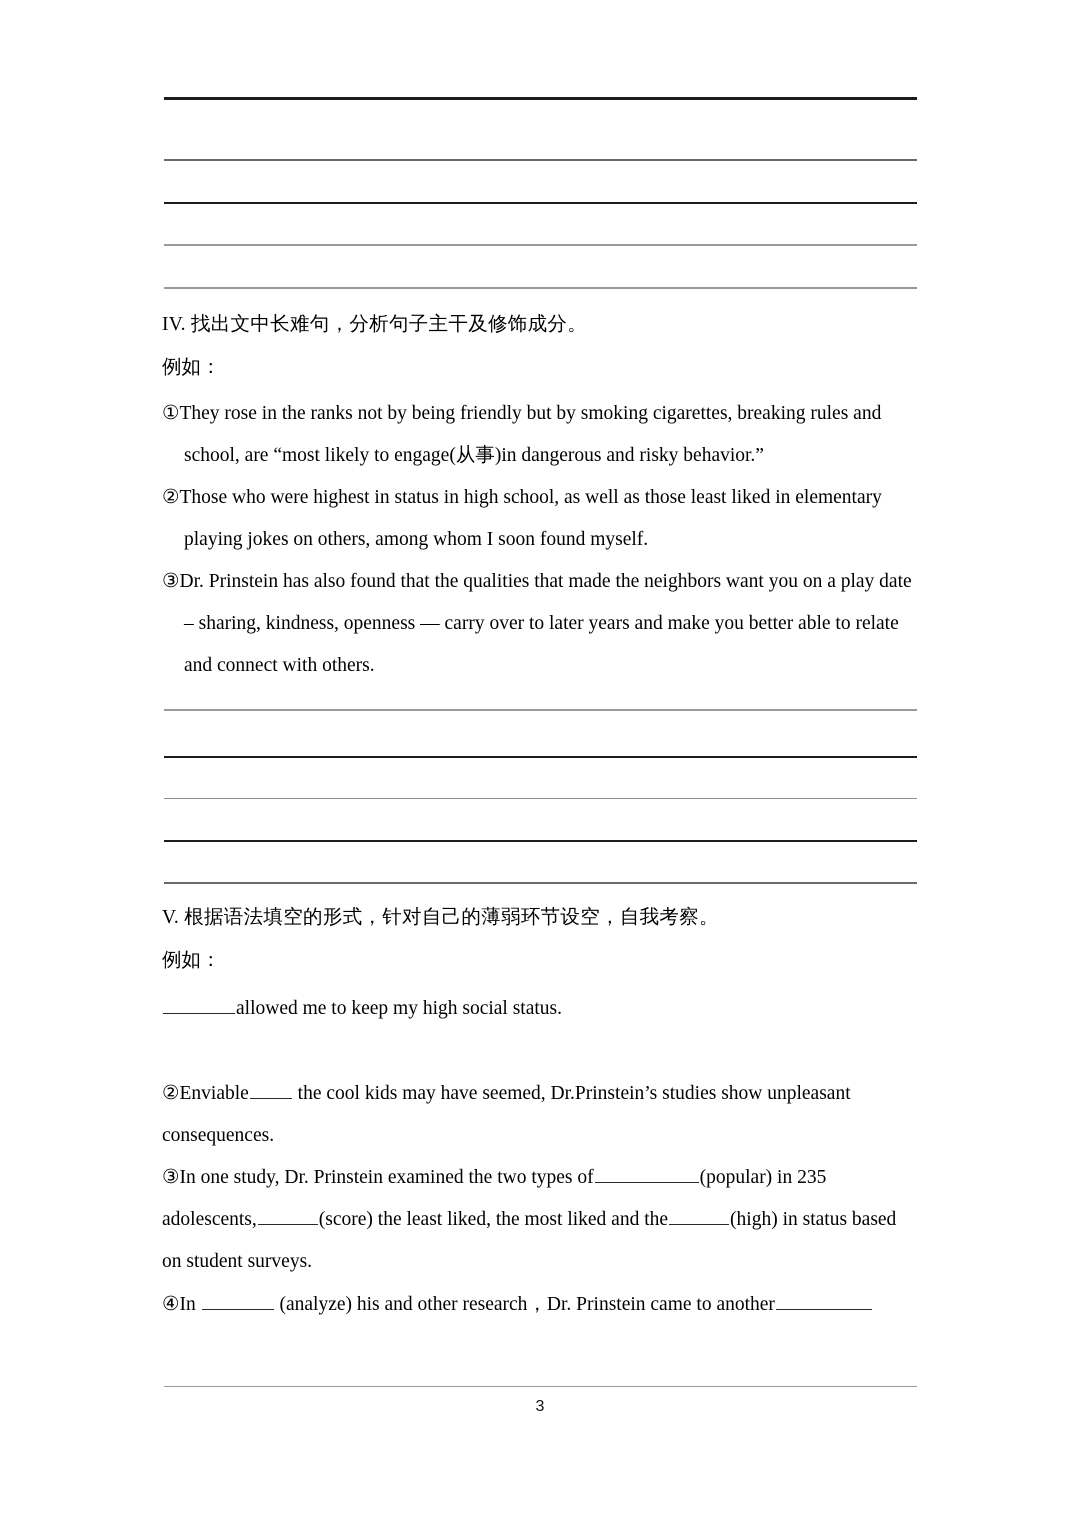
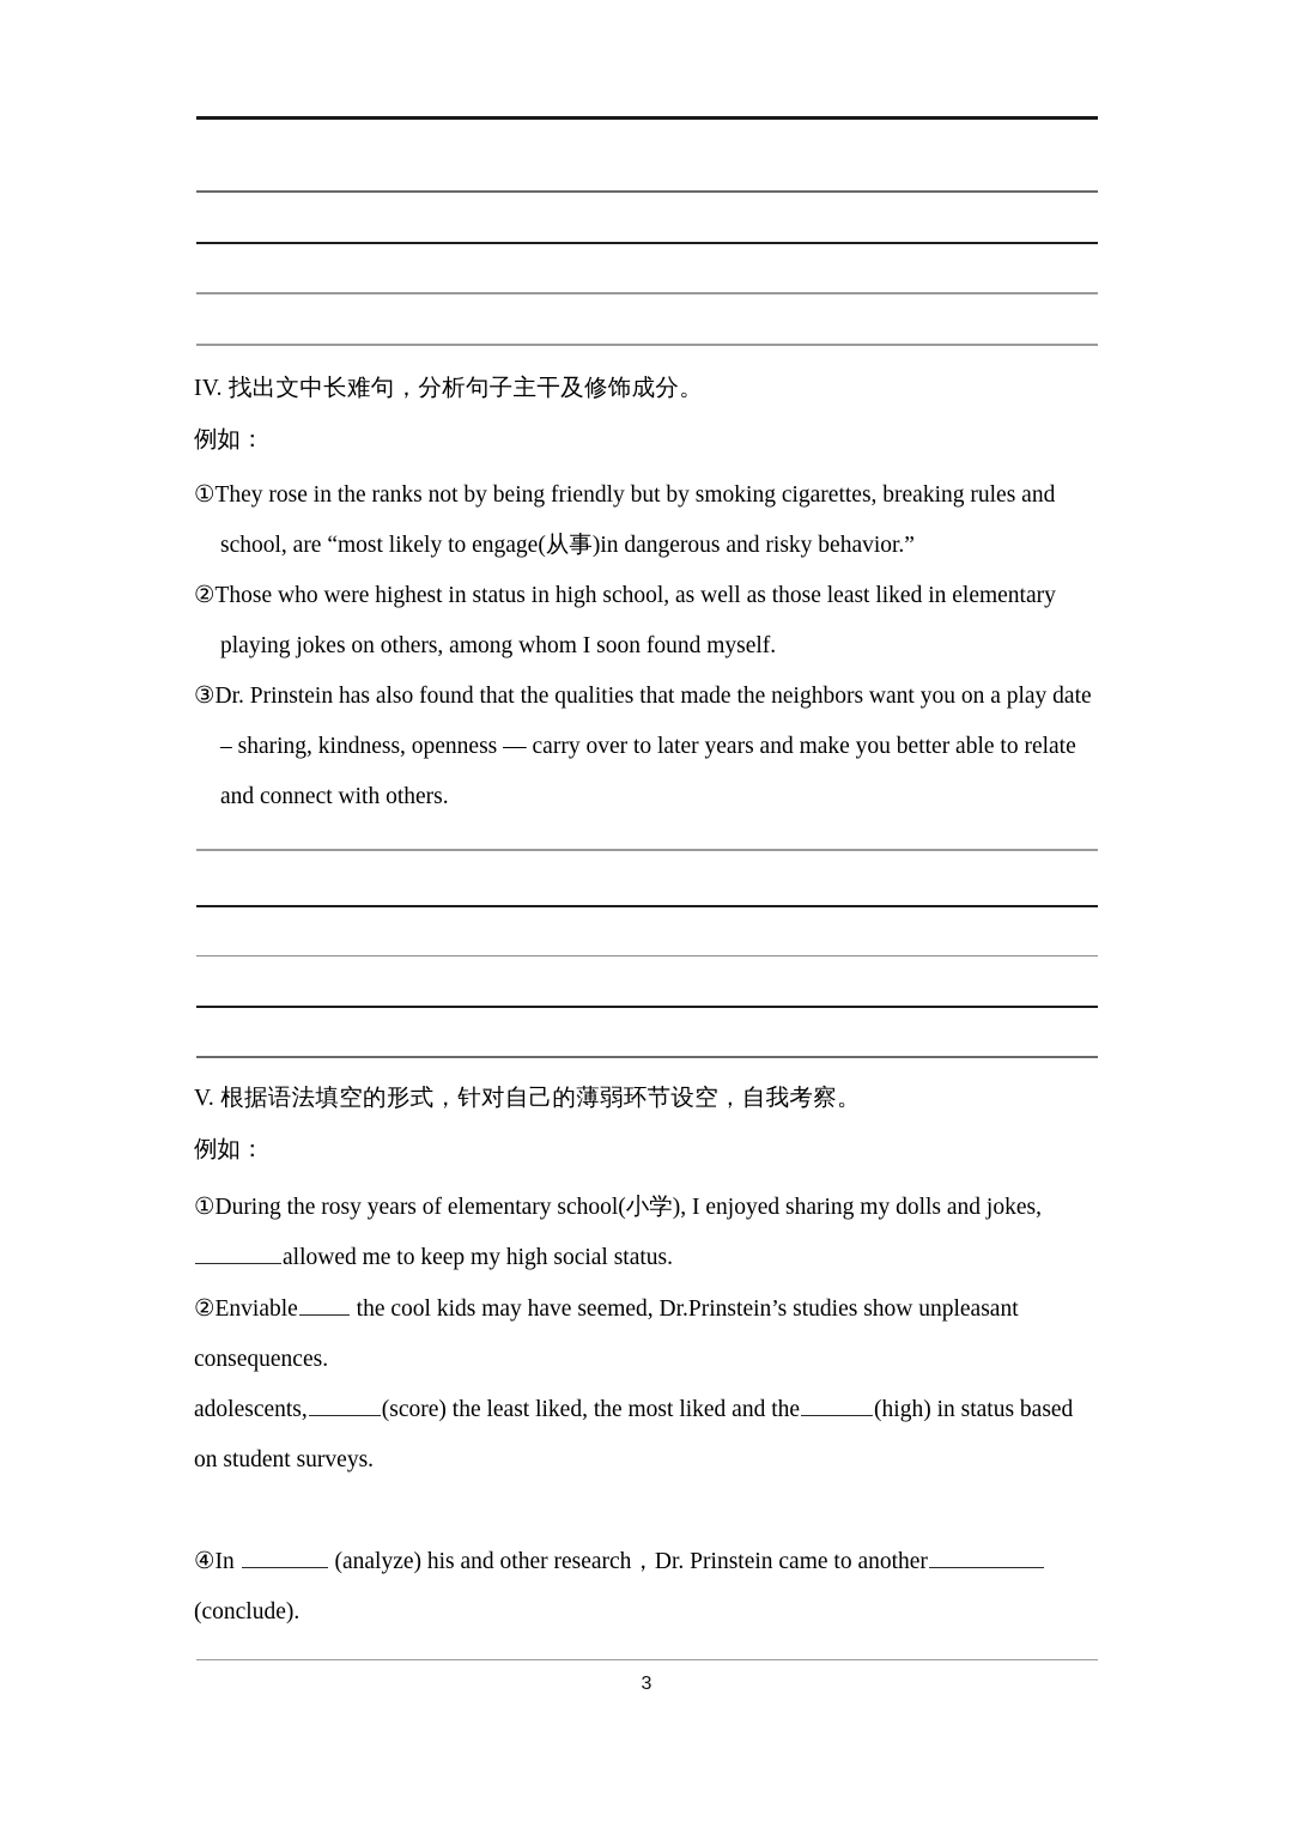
  IV. 找出文中长难句，分析句子主干及修饰成分。
  例如：
  ①They rose in the ranks not by being friendly but by smoking cigarettes, breaking rules and
  school, are “most likely to engage(从事)in dangerous and risky behavior.”
  ②Those who were highest in status in high school, as well as those least liked in elementary
  playing jokes on others, among whom I soon found myself.
  ③Dr. Prinstein has also found that the qualities that made the neighbors want you on a play date
  – sharing, kindness, openness — carry over to later years and make you better able to relate
  and connect with others.
  V. 根据语法填空的形式，针对自己的薄弱环节设空，自我考察。
  例如：
+ ①During the rosy years of elementary school(小学), I enjoyed sharing my dolls and jokes,
  allowed me to keep my high social status.
  ②Enviable the cool kids may have seemed, Dr.Prinstein’s studies show unpleasant
  consequences.
- ③In one study, Dr. Prinstein examined the two types of (popular) in 235
  adolescents, (score) the least liked, the most liked and the (high) in status based
  on student surveys.
  ④In (analyze) his and other research，Dr. Prinstein came to another
+ (conclude).
  3
